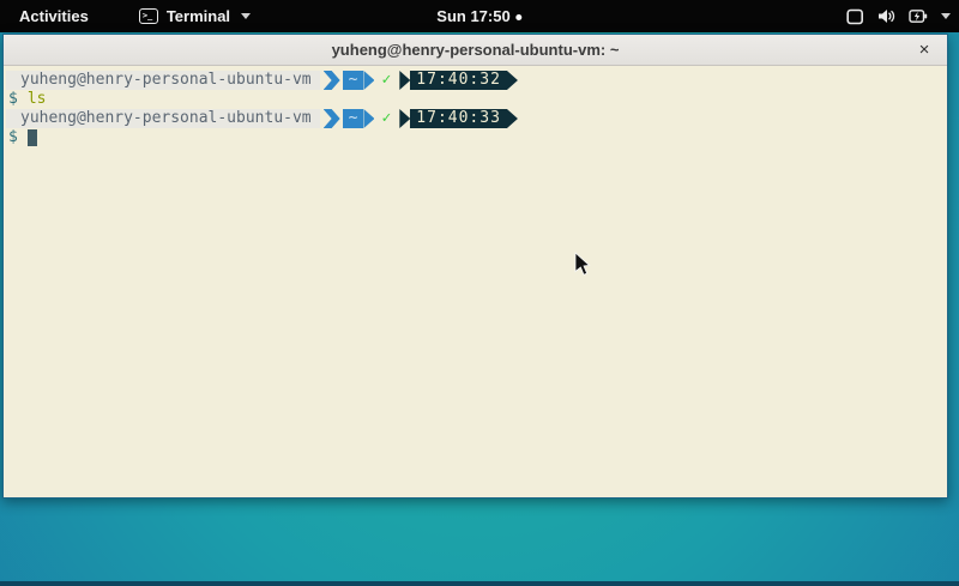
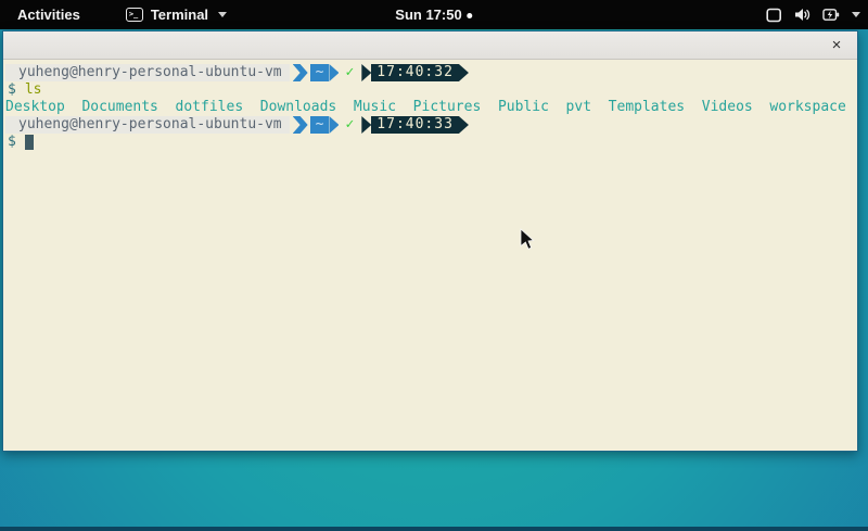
  Activities
  >_
  Terminal
  Sun 17:50
- yuheng@henry-personal-ubuntu-vm: ~
  ×
  yuheng@henry-personal-ubuntu-vm
  ~
  ✓
  17:40:32
  $
  ls
+ Desktop
+ Documents
+ dotfiles
+ Downloads
+ Music
+ Pictures
+ Public
+ pvt
+ Templates
+ Videos
+ workspace
  yuheng@henry-personal-ubuntu-vm
  ~
  ✓
  17:40:33
  $
